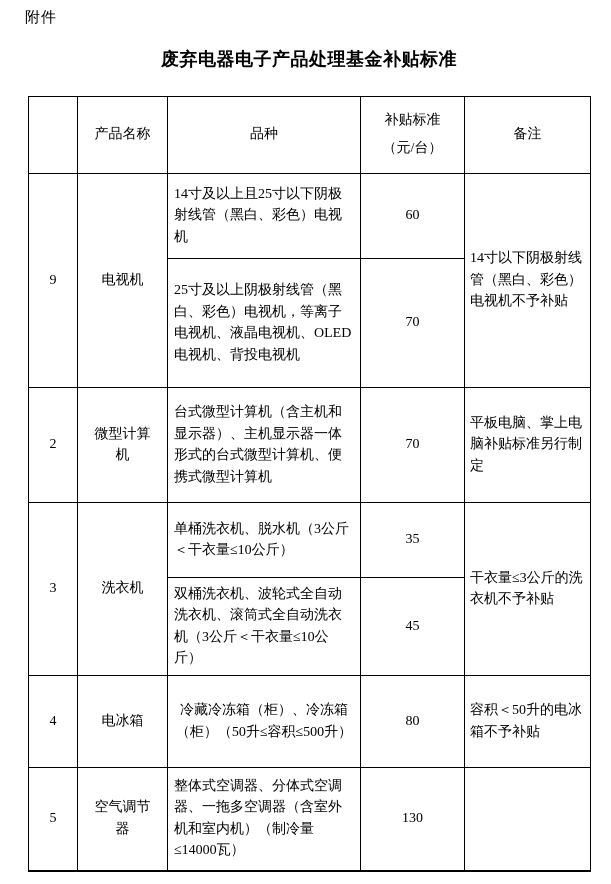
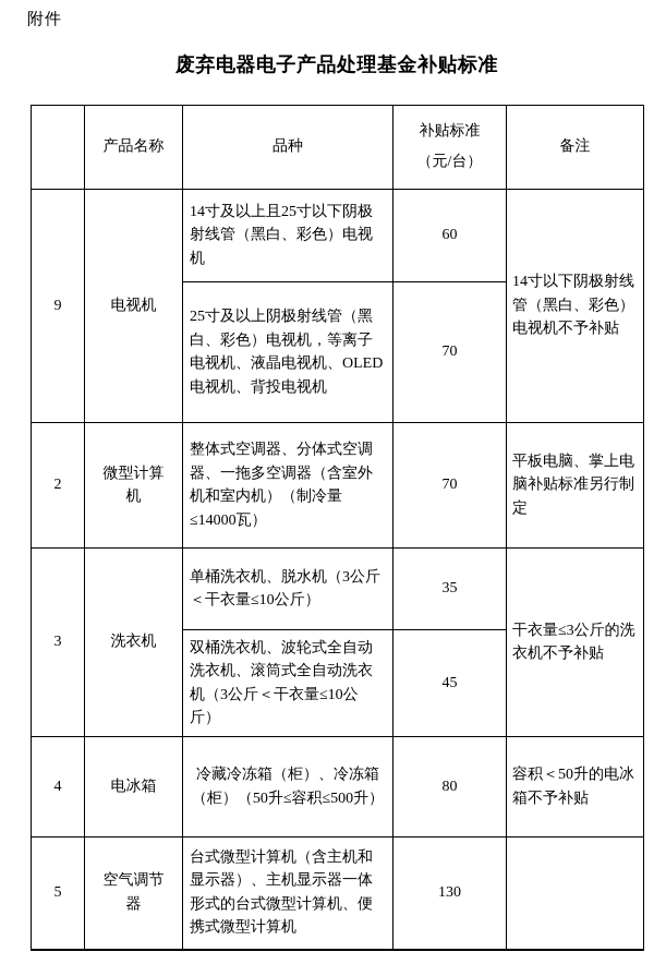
  附件
  废弃电器电子产品处理基金补贴标准
  	产品名称	品种	补贴标准 （元/台）	备注
  9	电视机	14寸及以上且25寸以下阴极射线管（黑白、彩色）电视机	60	14寸以下阴极射线管（黑白、彩色）电视机不予补贴
  25寸及以上阴极射线管（黑白、彩色）电视机，等离子电视机、液晶电视机、OLED电视机、背投电视机	70
- 2	微型计算机	台式微型计算机（含主机和显示器）、主机显示器一体形式的台式微型计算机、便携式微型计算机	70	平板电脑、掌上电脑补贴标准另行制定
+ 2	微型计算机	整体式空调器、分体式空调器、一拖多空调器（含室外机和室内机）（制冷量≤14000瓦）	70	平板电脑、掌上电脑补贴标准另行制定
  3	洗衣机	单桶洗衣机、脱水机（3公斤＜干衣量≤10公斤）	35	干衣量≤3公斤的洗衣机不予补贴
  双桶洗衣机、波轮式全自动洗衣机、滚筒式全自动洗衣机（3公斤＜干衣量≤10公斤）	45
  4	电冰箱	冷藏冷冻箱（柜）、冷冻箱（柜）（50升≤容积≤500升）	80	容积＜50升的电冰箱不予补贴
- 5	空气调节器	整体式空调器、分体式空调器、一拖多空调器（含室外机和室内机）（制冷量≤14000瓦）	130
+ 5	空气调节器	台式微型计算机（含主机和显示器）、主机显示器一体形式的台式微型计算机、便携式微型计算机	130
